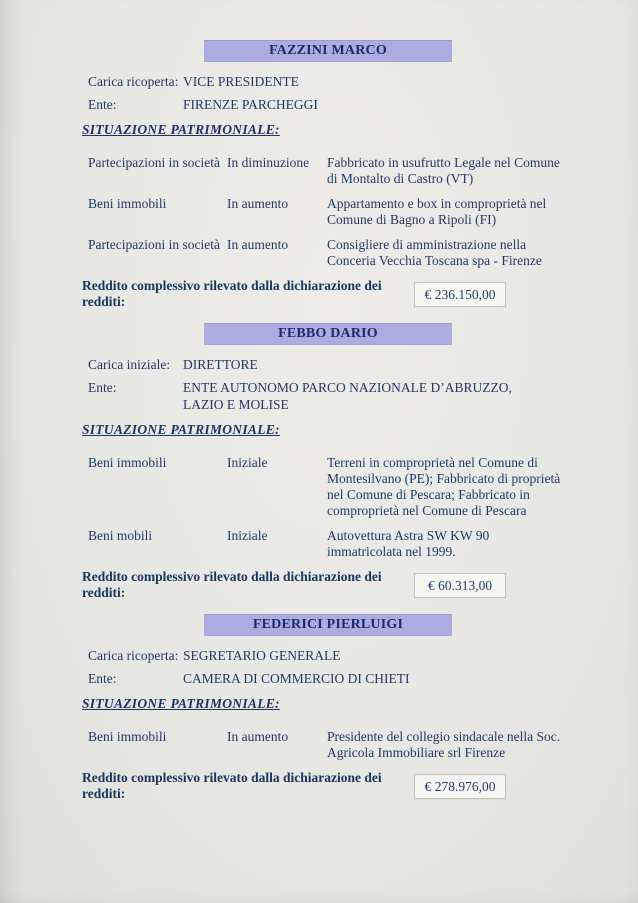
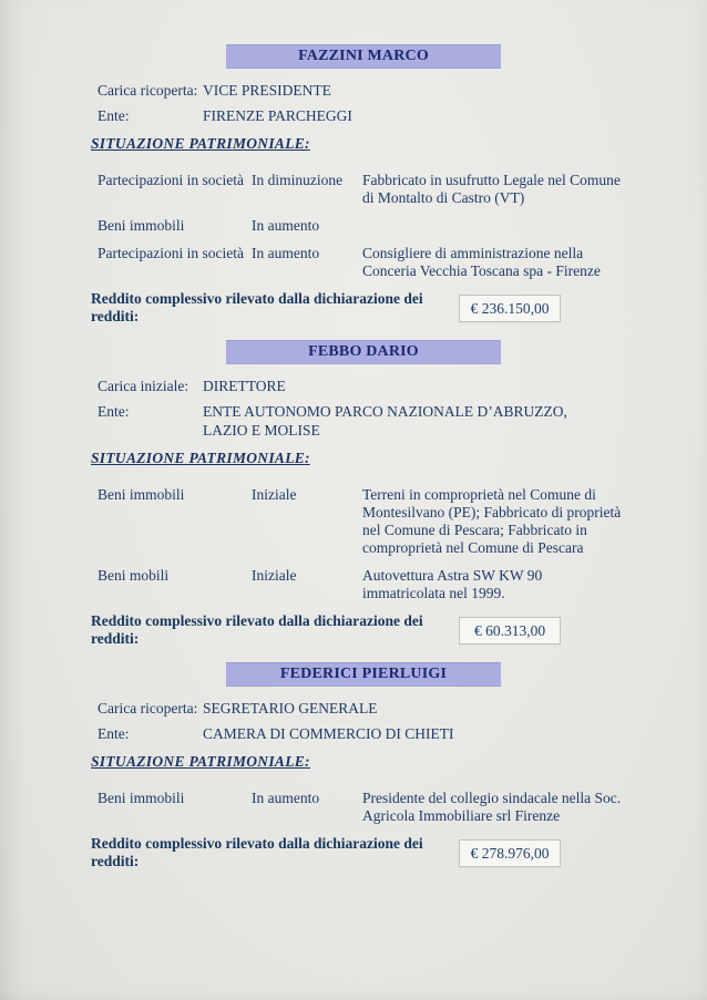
  FAZZINI MARCO
  Carica ricoperta:
  VICE PRESIDENTE
  Ente:
  FIRENZE PARCHEGGI
  SITUAZIONE PATRIMONIALE:
  Partecipazioni in società
  In diminuzione
  Fabbricato in usufrutto Legale nel Comune di Montalto di Castro (VT)
  Beni immobili
  In aumento
- Appartamento e box in comproprietà nel Comune di Bagno a Ripoli (FI)
  Partecipazioni in società
  In aumento
  Consigliere di amministrazione nella Conceria Vecchia Toscana spa - Firenze
  Reddito complessivo rilevato dalla dichiarazione dei redditi:
  € 236.150,00
  FEBBO DARIO
  Carica iniziale:
  DIRETTORE
  Ente:
  ENTE AUTONOMO PARCO NAZIONALE D’ABRUZZO, LAZIO E MOLISE
  SITUAZIONE PATRIMONIALE:
  Beni immobili
  Iniziale
  Terreni in comproprietà nel Comune di Montesilvano (PE); Fabbricato di proprietà nel Comune di Pescara; Fabbricato in comproprietà nel Comune di Pescara
  Beni mobili
  Iniziale
  Autovettura Astra SW KW 90 immatricolata nel 1999.
  Reddito complessivo rilevato dalla dichiarazione dei redditi:
  € 60.313,00
  FEDERICI PIERLUIGI
  Carica ricoperta:
  SEGRETARIO GENERALE
  Ente:
  CAMERA DI COMMERCIO DI CHIETI
  SITUAZIONE PATRIMONIALE:
  Beni immobili
  In aumento
  Presidente del collegio sindacale nella Soc. Agricola Immobiliare srl Firenze
  Reddito complessivo rilevato dalla dichiarazione dei redditi:
  € 278.976,00
